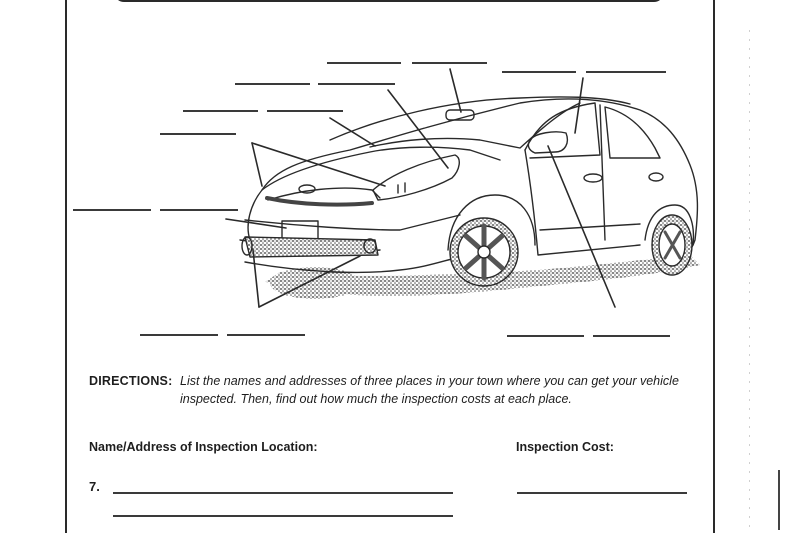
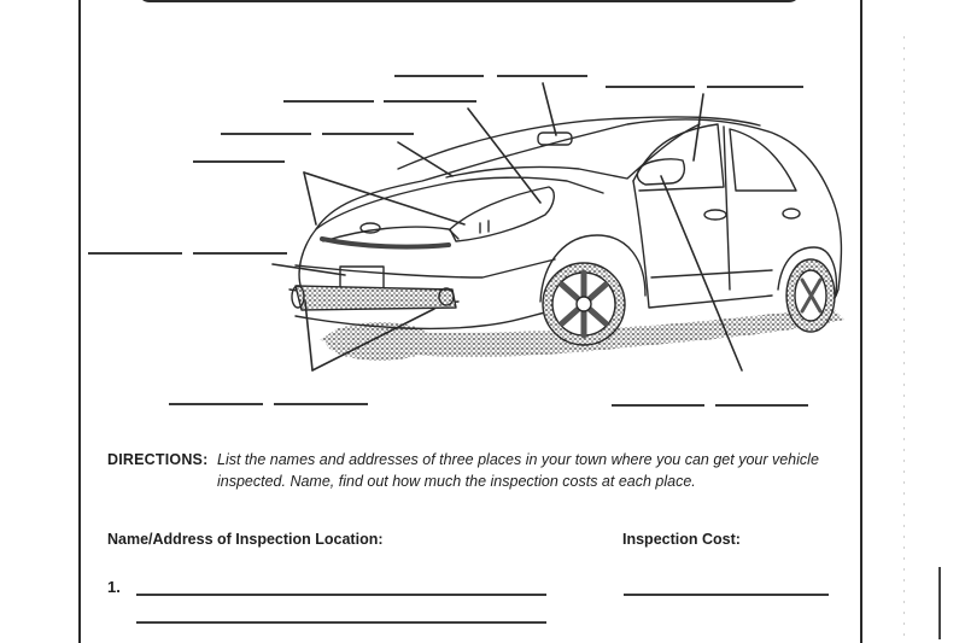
  DIRECTIONS:
- List the names and addresses of three places in your town where you can get your vehicle inspected. Then, find out how much the inspection costs at each place.
+ List the names and addresses of three places in your town where you can get your vehicle inspected. Name, find out how much the inspection costs at each place.
  Name/Address of Inspection Location:
  Inspection Cost:
- 7.
+ 1.
